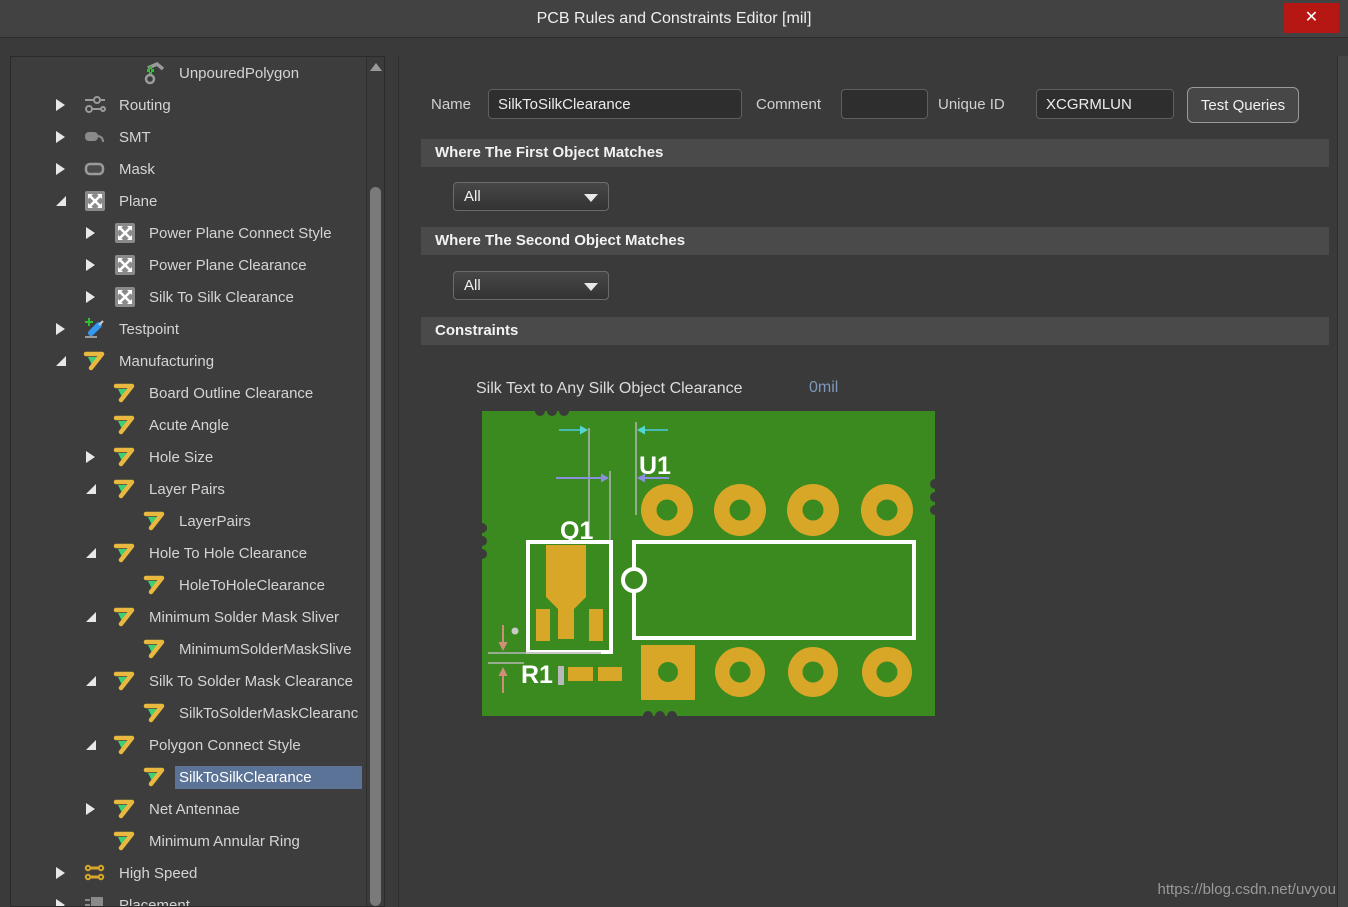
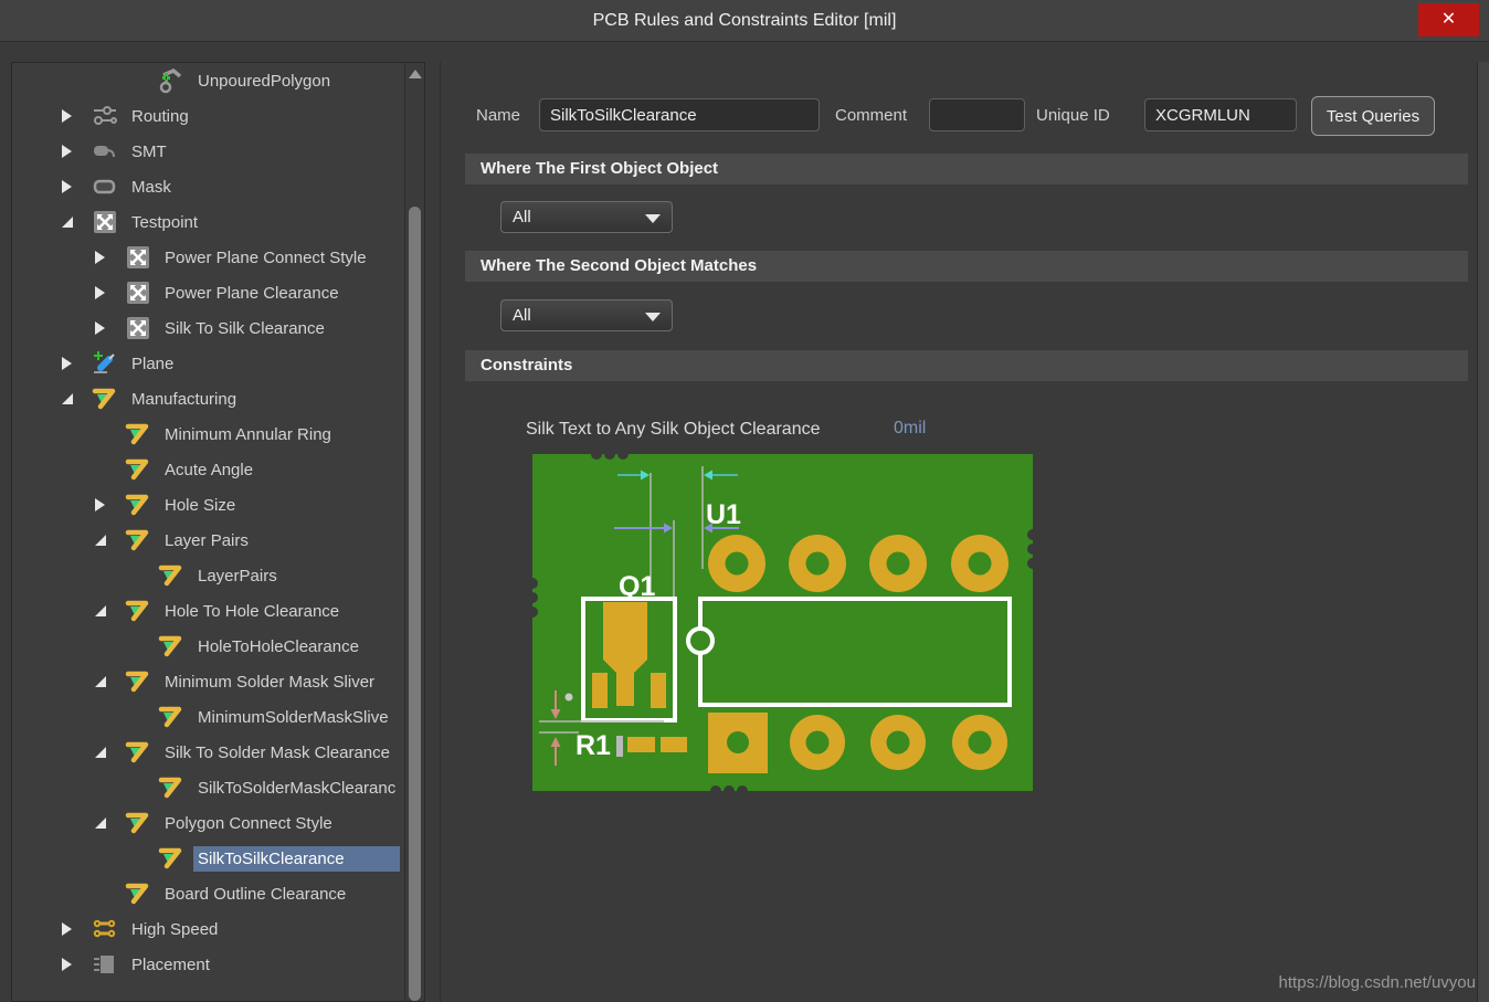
  PCB Rules and Constraints Editor [mil]
  ✕
  UnpouredPolygon
  Routing
  SMT
  Mask
- Plane
+ Testpoint
  Power Plane Connect Style
  Power Plane Clearance
  Silk To Silk Clearance
- Testpoint
+ Plane
  Manufacturing
- Board Outline Clearance
+ Minimum Annular Ring
  Acute Angle
  Hole Size
  Layer Pairs
  LayerPairs
  Hole To Hole Clearance
  HoleToHoleClearance
  Minimum Solder Mask Sliver
  MinimumSolderMaskSlive
  Silk To Solder Mask Clearance
  SilkToSolderMaskClearanc
  Polygon Connect Style
  SilkToSilkClearance
- Net Antennae
- Minimum Annular Ring
+ Board Outline Clearance
  High Speed
  Placement
  Name
  SilkToSilkClearance
  Comment
  Unique ID
  XCGRMLUN
  Test Queries
- Where The First Object Matches
+ Where The First Object Object
  All
  Where The Second Object Matches
  All
  Constraints
  Silk Text to Any Silk Object Clearance
  0mil
  U1
  Q1
  R1
  https://blog.csdn.net/uvyou
